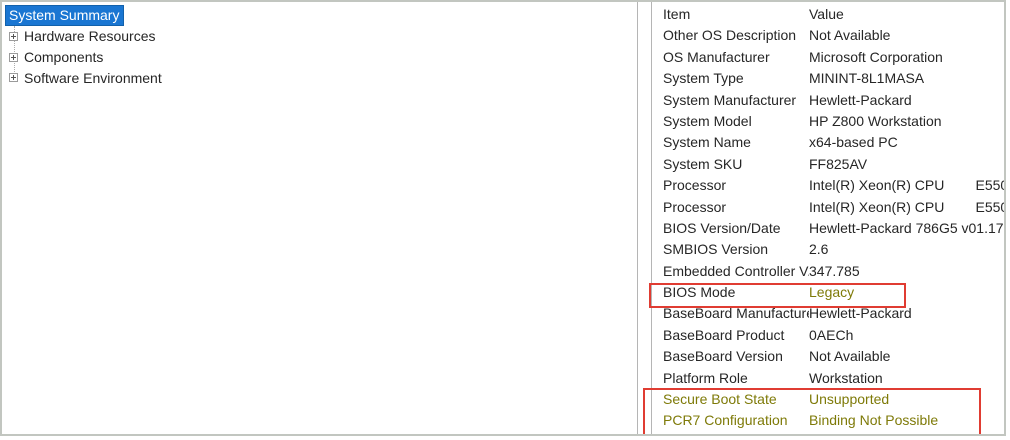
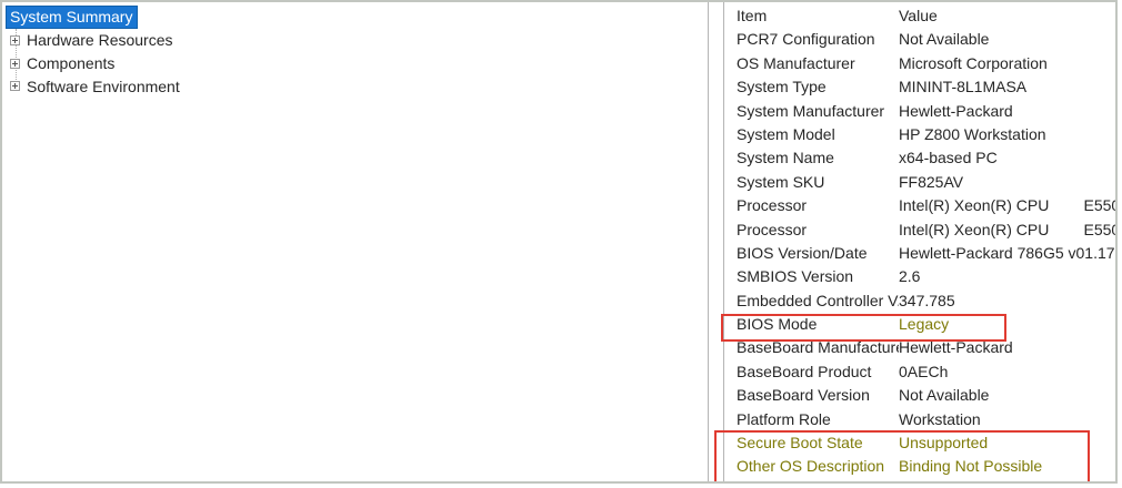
  System Summary
  Hardware Resources
  Components
  Software Environment
  Item
  Value
- Other OS Description
+ PCR7 Configuration
  Not Available
  OS Manufacturer
  Microsoft Corporation
  System Type
  MININT-8L1MASA
  System Manufacturer
  Hewlett-Packard
  System Model
  HP Z800 Workstation
  System Name
  x64-based PC
  System SKU
  FF825AV
  Processor
  Intel(R) Xeon(R) CPU E55
  Processor
  Intel(R) Xeon(R) CPU E55
  BIOS Version/Date
  Hewlett-Packard 786G5 v01.17
  SMBIOS Version
  2.6
  Embedded Controller V
  347.785
  BIOS Mode
  Legacy
  BaseBoard Manufactur
  Hewlett-Packard
  BaseBoard Product
  0AECh
  BaseBoard Version
  Not Available
  Platform Role
  Workstation
  Secure Boot State
  Unsupported
- PCR7 Configuration
+ Other OS Description
  Binding Not Possible
